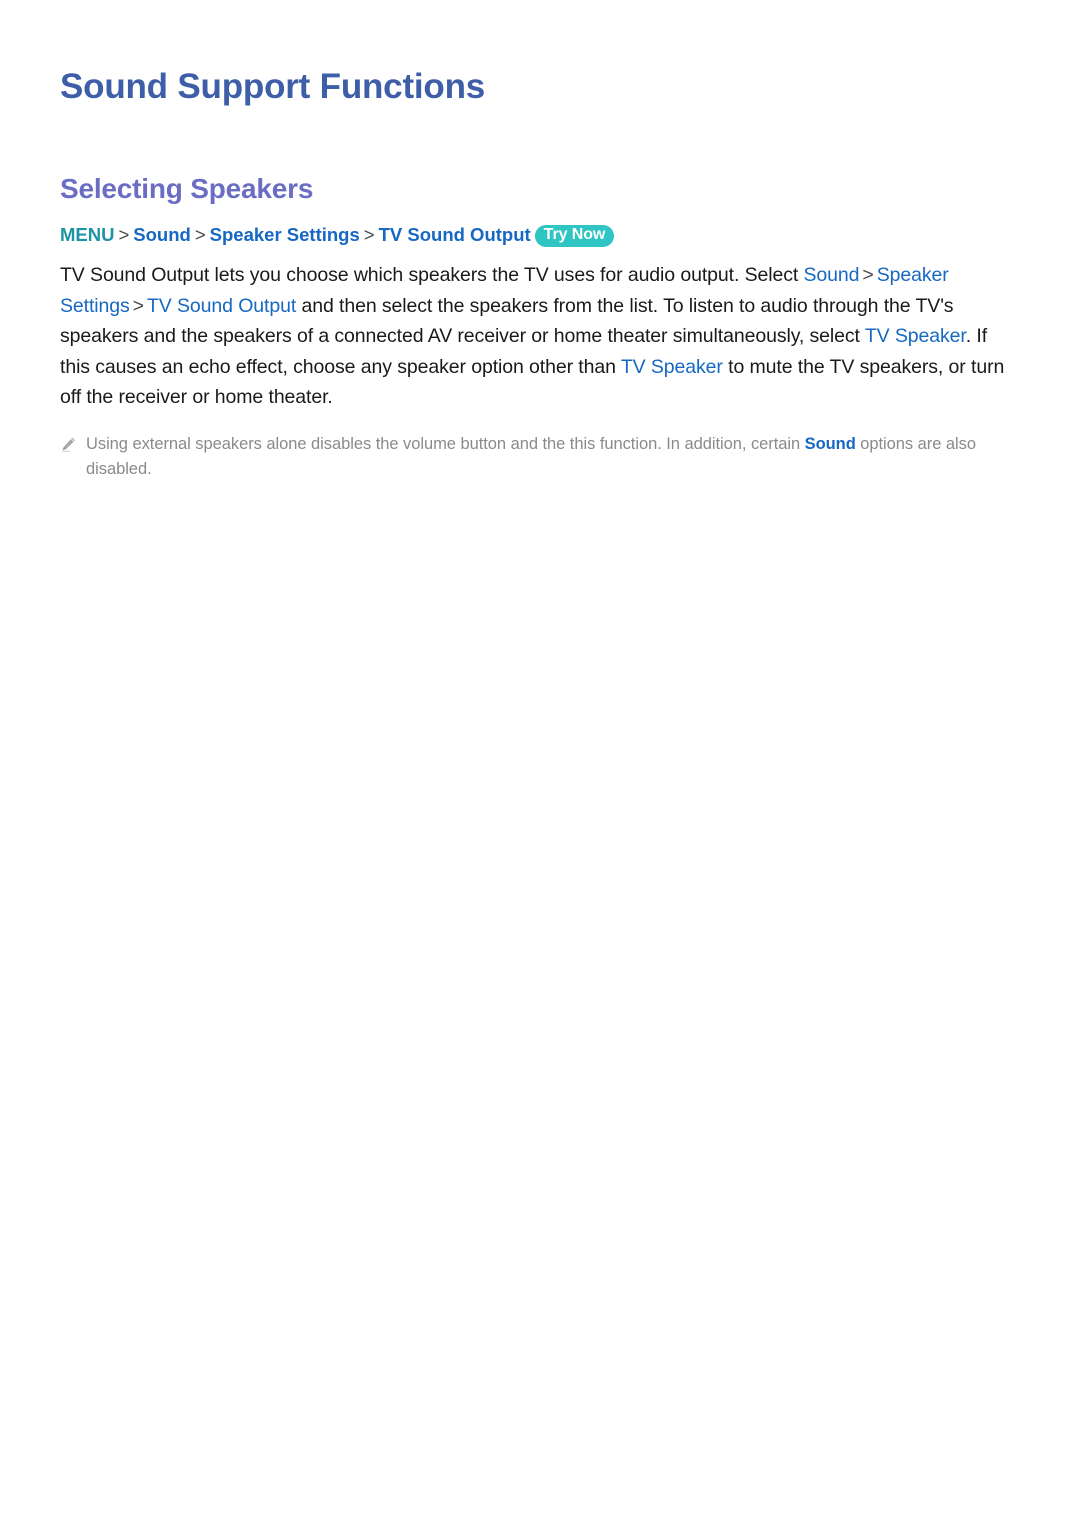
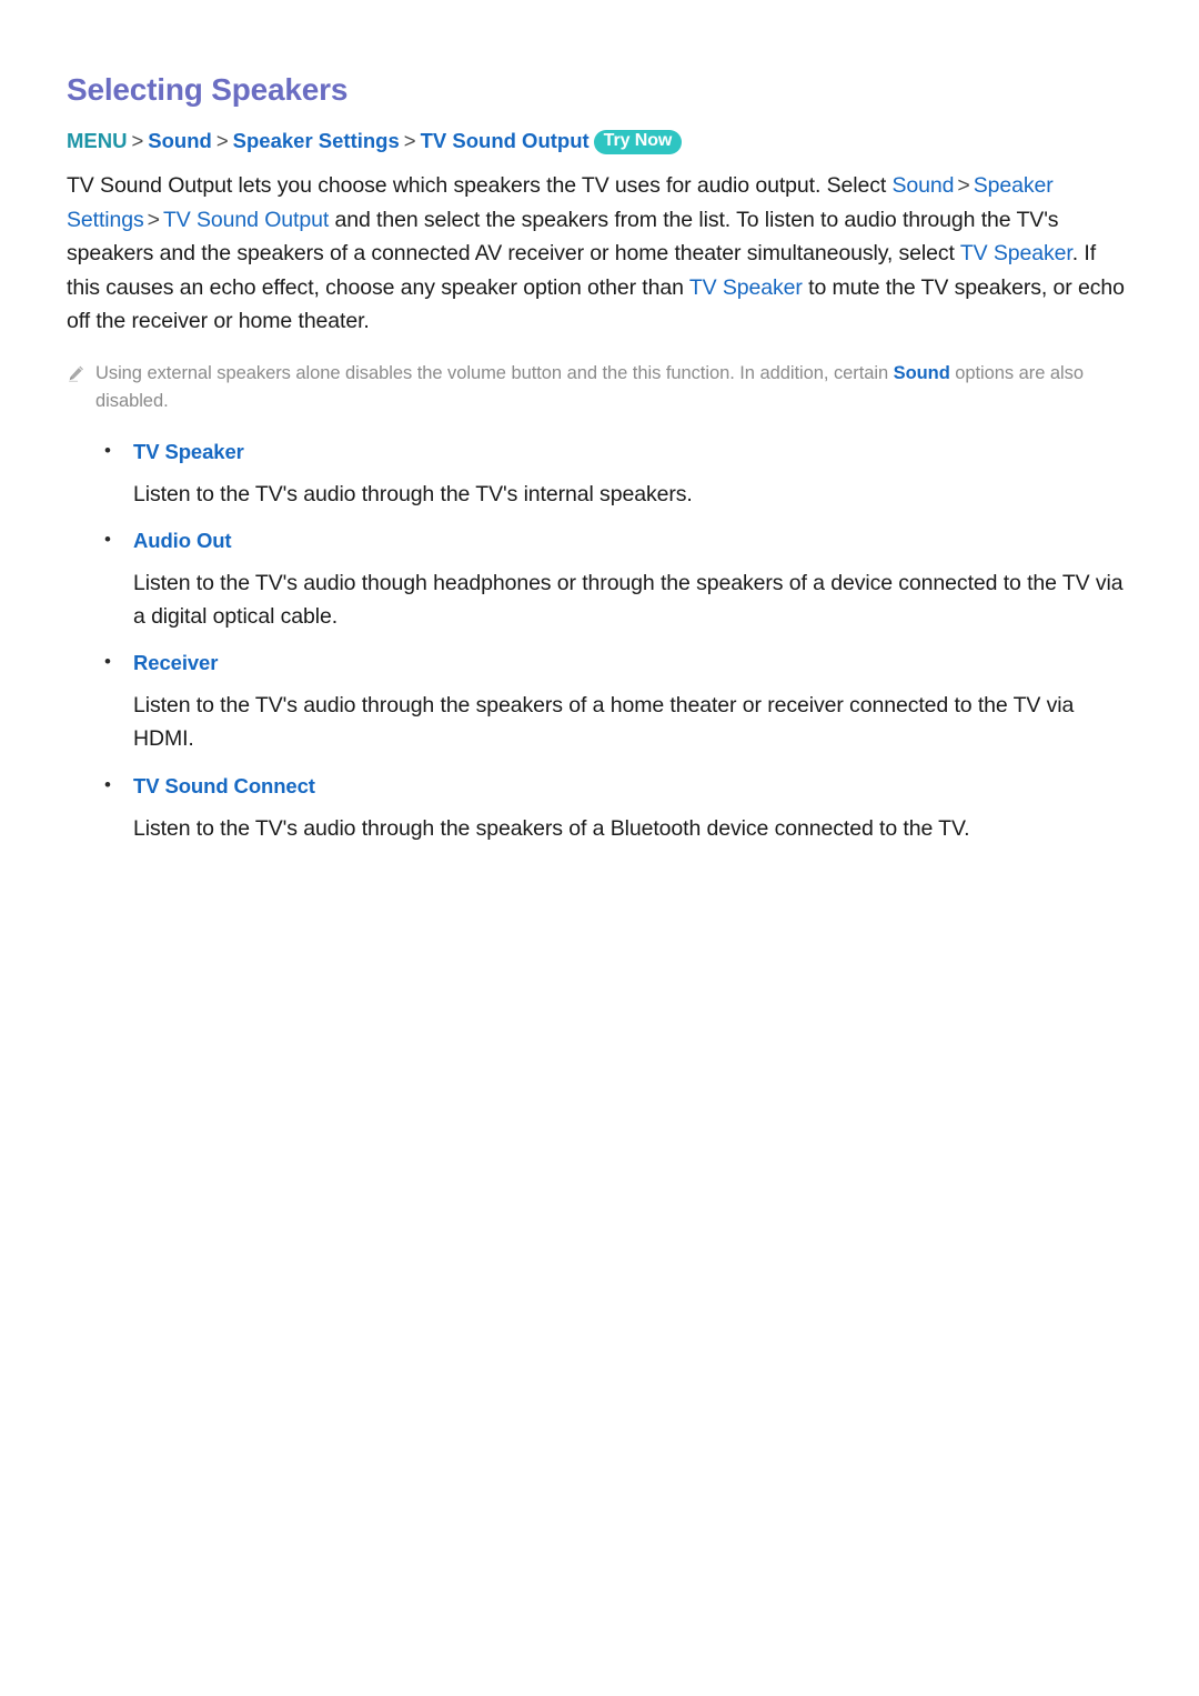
- Sound Support Functions
  Selecting Speakers
  MENU > Sound > Speaker Settings > TV Sound Output Try Now
- TV Sound Output lets you choose which speakers the TV uses for audio output. Select Sound > Speaker Settings > TV Sound Output and then select the speakers from the list. To listen to audio through the TV's speakers and the speakers of a connected AV receiver or home theater simultaneously, select TV Speaker. If this causes an echo effect, choose any speaker option other than TV Speaker to mute the TV speakers, or turn off the receiver or home theater.
+ TV Sound Output lets you choose which speakers the TV uses for audio output. Select Sound > Speaker Settings > TV Sound Output and then select the speakers from the list. To listen to audio through the TV's speakers and the speakers of a connected AV receiver or home theater simultaneously, select TV Speaker. If this causes an echo effect, choose any speaker option other than TV Speaker to mute the TV speakers, or echo off the receiver or home theater.
  Using external speakers alone disables the volume button and the this function. In addition, certain Sound options are also disabled.
+ TV Speaker
+ Listen to the TV's audio through the TV's internal speakers.
+ Audio Out
+ Listen to the TV's audio though headphones or through the speakers of a device connected to the TV via a digital optical cable.
+ Receiver
+ Listen to the TV's audio through the speakers of a home theater or receiver connected to the TV via HDMI.
+ TV Sound Connect
+ Listen to the TV's audio through the speakers of a Bluetooth device connected to the TV.
